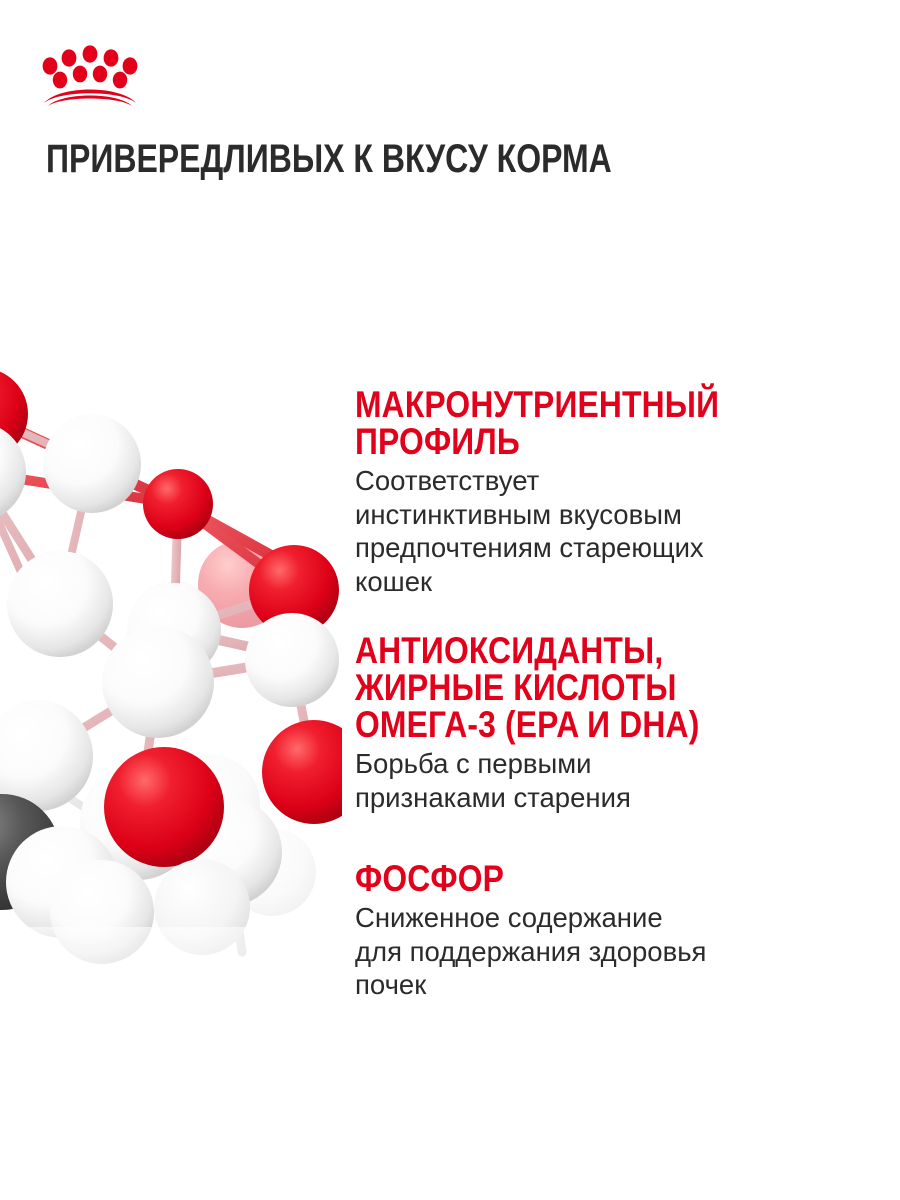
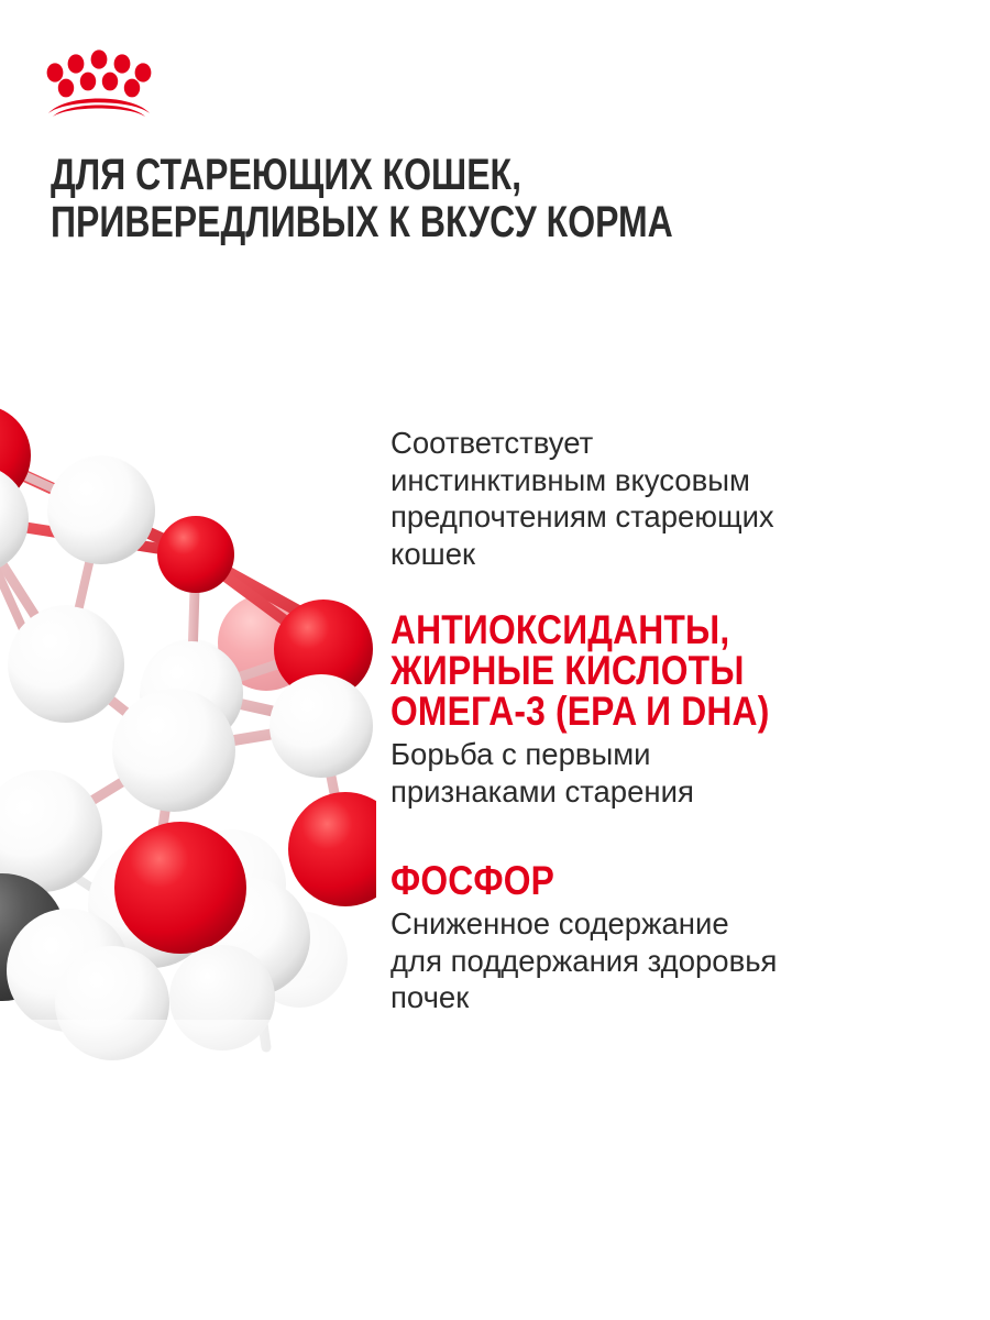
+ ДЛЯ СТАРЕЮЩИХ КОШЕК,
  ПРИВЕРЕДЛИВЫХ К ВКУСУ КОРМА
- МАКРОНУТРИЕНТНЫЙ
- ПРОФИЛЬ
  Соответствует
  инстинктивным вкусовым
  предпочтениям стареющих
  кошек
  АНТИОКСИДАНТЫ,
  ЖИРНЫЕ КИСЛОТЫ
  ОМЕГА-3 (EPA И DHA)
  Борьба с первыми
  признаками старения
  ФОСФОР
  Сниженное содержание
  для поддержания здоровья
  почек
